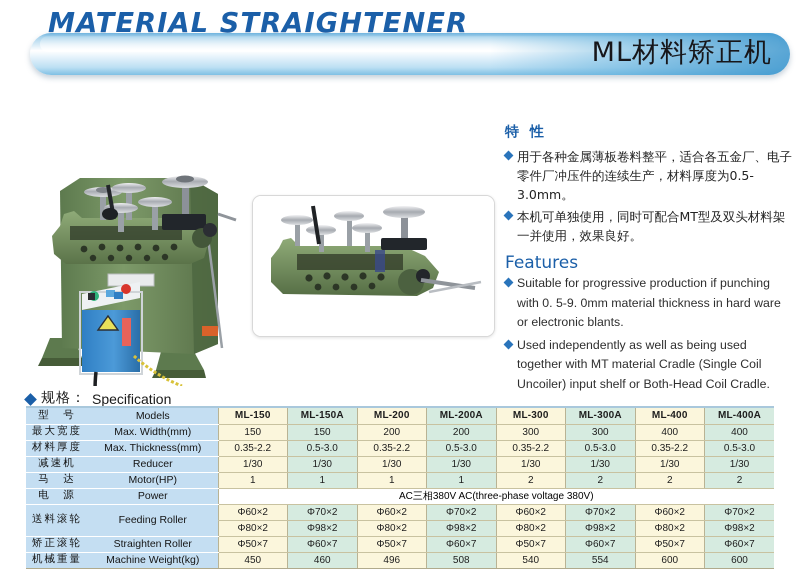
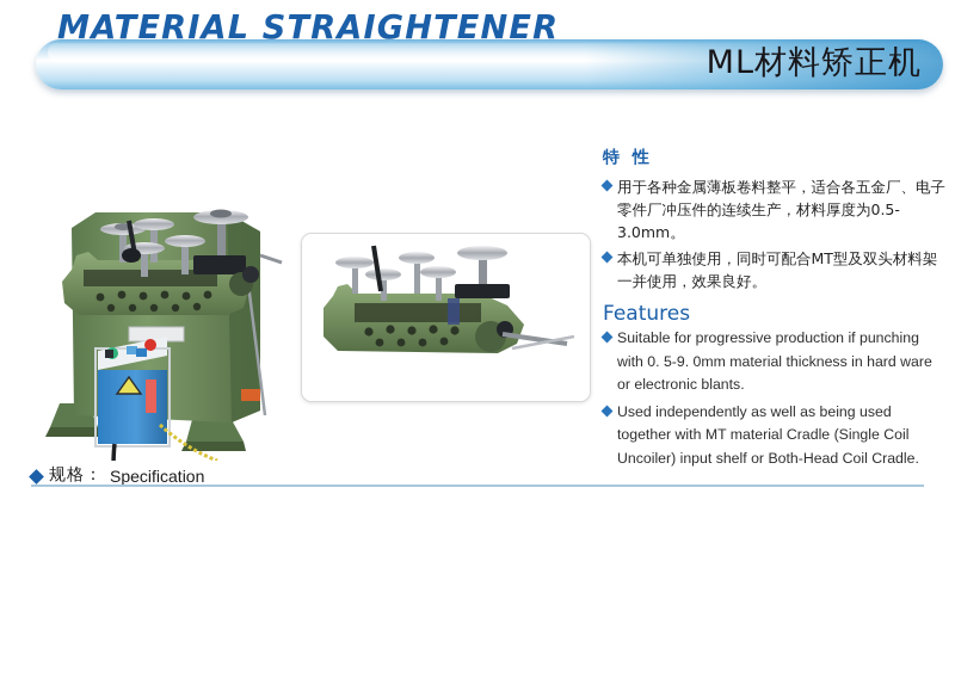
  MATERIAL STRAIGHTENER
  ML材料矫正机
  特 性
  用于各种金属薄板卷料整平，适合各五金厂、电子零件厂冲压件的连续生产，材料厚度为0.5-3.0mm。
  本机可单独使用，同时可配合MT型及双头材料架一并使用，效果良好。
  Features
  Suitable for progressive production if punching with 0. 5-9. 0mm material thickness in hard ware or electronic blants.
  Used independently as well as being used together with MT material Cradle (Single Coil Uncoiler) input shelf or Both-Head Coil Cradle.
  规格：
  Specification
- 型 号	Models	ML-150	ML-150A	ML-200	ML-200A	ML-300	ML-300A	ML-400	ML-400A
- 最大宽度	Max. Width(mm)	150	150	200	200	300	300	400	400
- 材料厚度	Max. Thickness(mm)	0.35-2.2	0.5-3.0	0.35-2.2	0.5-3.0	0.35-2.2	0.5-3.0	0.35-2.2	0.5-3.0
- 减速机	Reducer	1/30	1/30	1/30	1/30	1/30	1/30	1/30	1/30
- 马 达	Motor(HP)	1	1	1	1	2	2	2	2
- 电 源	Power	AC三相380V AC(three-phase voltage 380V)
- 送料滚轮	Feeding Roller	Φ60×2	Φ70×2	Φ60×2	Φ70×2	Φ60×2	Φ70×2	Φ60×2	Φ70×2
- Φ80×2	Φ98×2	Φ80×2	Φ98×2	Φ80×2	Φ98×2	Φ80×2	Φ98×2
- 矫正滚轮	Straighten Roller	Φ50×7	Φ60×7	Φ50×7	Φ60×7	Φ50×7	Φ60×7	Φ50×7	Φ60×7
- 机械重量	Machine Weight(kg)	450	460	496	508	540	554	600	600
